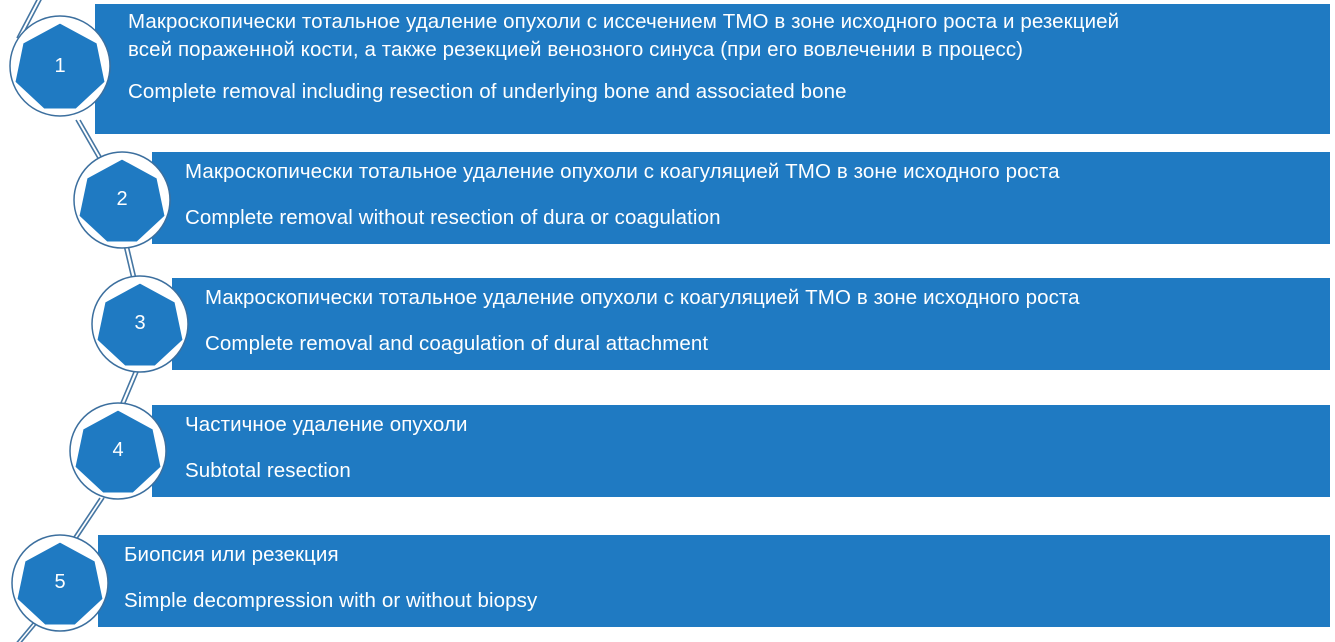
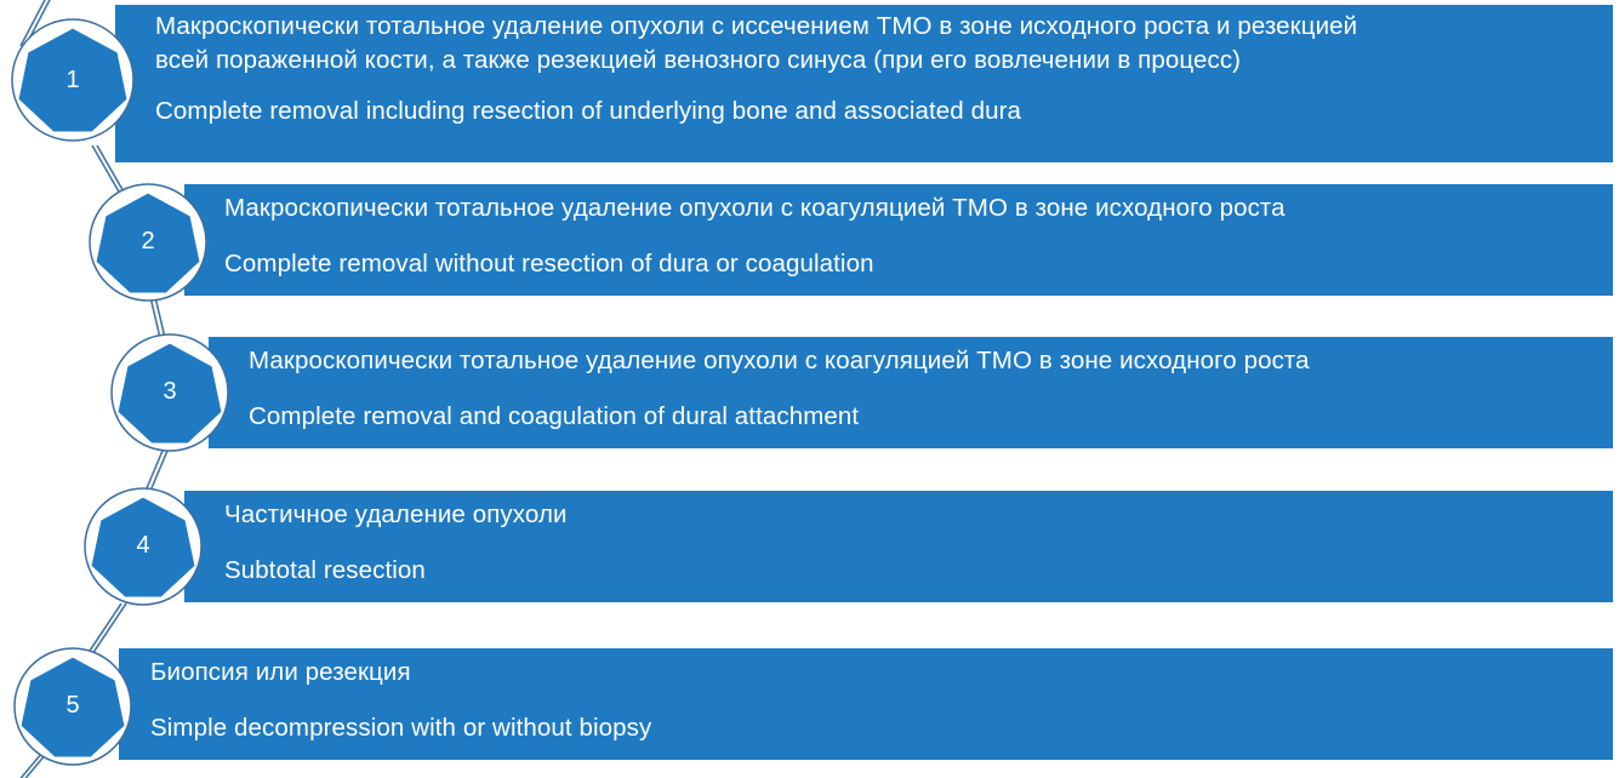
  Макроскопически тотальное удаление опухоли с иссечением ТМО в зоне исходного роста и резекцией
  всей пораженной кости, а также резекцией венозного синуса (при его вовлечении в процесс)
- Complete removal including resection of underlying bone and associated bone
+ Complete removal including resection of underlying bone and associated dura
  1
  Макроскопически тотальное удаление опухоли с коагуляцией ТМО в зоне исходного роста
  Complete removal without resection of dura or coagulation
  2
  Макроскопически тотальное удаление опухоли с коагуляцией ТМО в зоне исходного роста
  Complete removal and coagulation of dural attachment
  3
  Частичное удаление опухоли
  Subtotal resection
  4
  Биопсия или резекция
  Simple decompression with or without biopsy
  5
